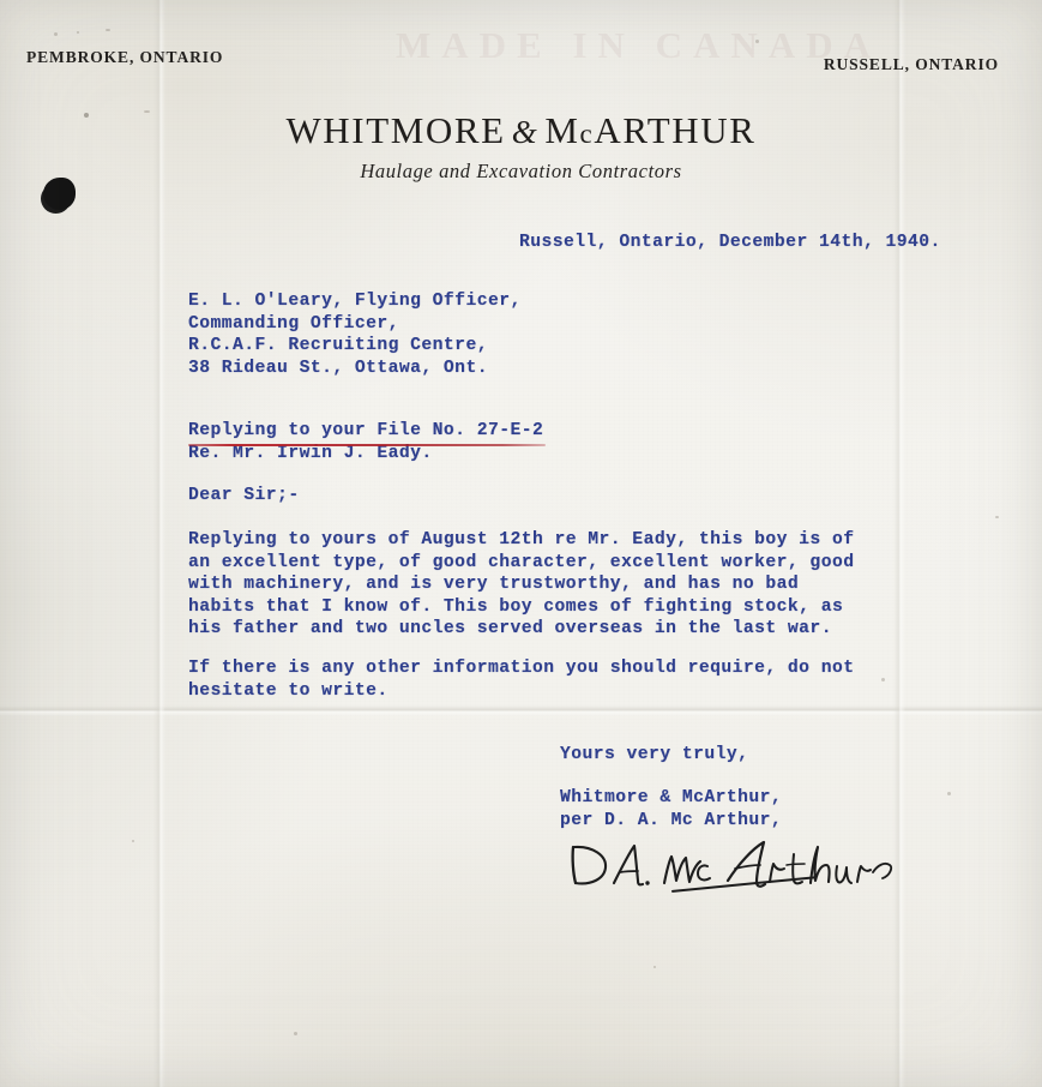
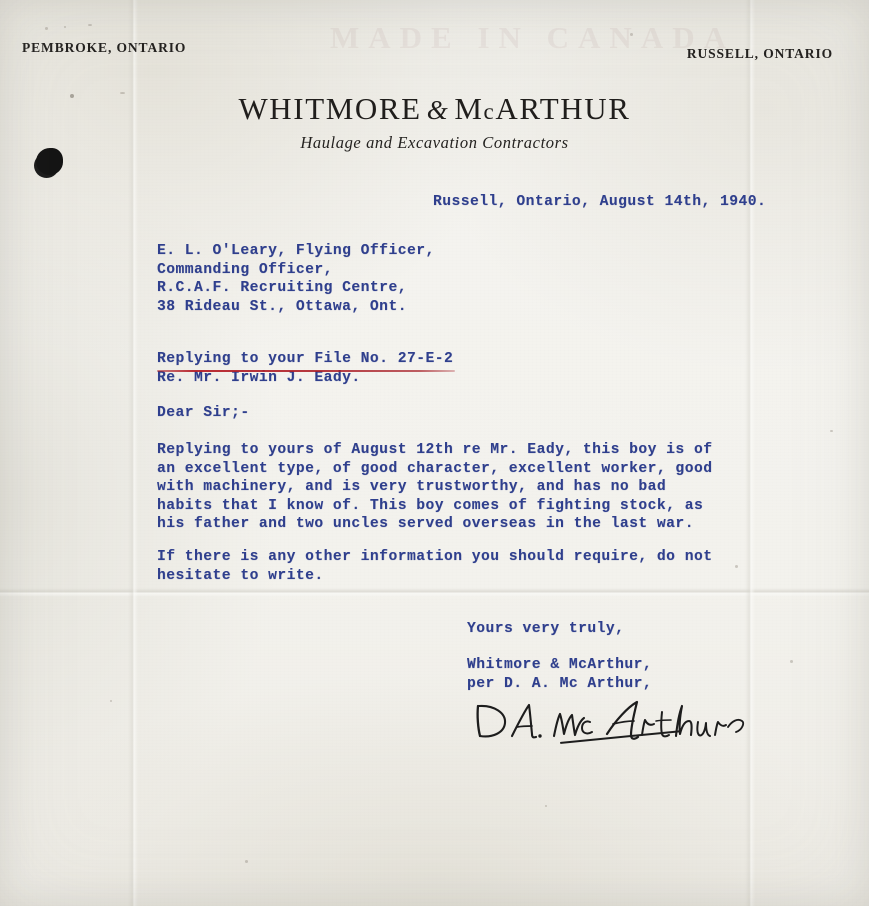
  MADE IN CANADA
  PEMBROKE, ONTARIO
  RUSSELL, ONTARIO
  WHITMORE & McARTHUR
  Haulage and Excavation Contractors
- Russell, Ontario, December 14th, 1940.
+ Russell, Ontario, August 14th, 1940.
  E. L. O'Leary, Flying Officer,
  Commanding Officer,
  R.C.A.F. Recruiting Centre,
  38 Rideau St., Ottawa, Ont.
  Replying to your File No. 27-E-2
  Re. Mr. Irwin J. Eady.
  Dear Sir;-
  Replying to yours of August 12th re Mr. Eady, this boy is of
  an excellent type, of good character, excellent worker, good
  with machinery, and is very trustworthy, and has no bad
  habits that I know of. This boy comes of fighting stock, as
  his father and two uncles served overseas in the last war.
  If there is any other information you should require, do not
  hesitate to write.
  Yours very truly,
  Whitmore & McArthur,
  per D. A. Mc Arthur,
